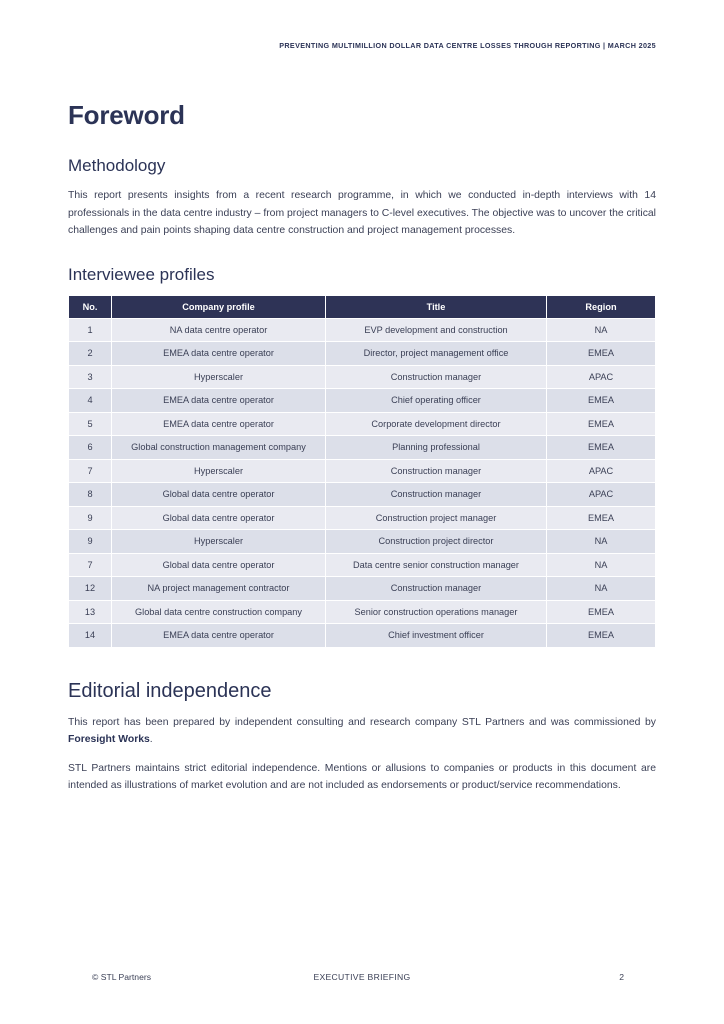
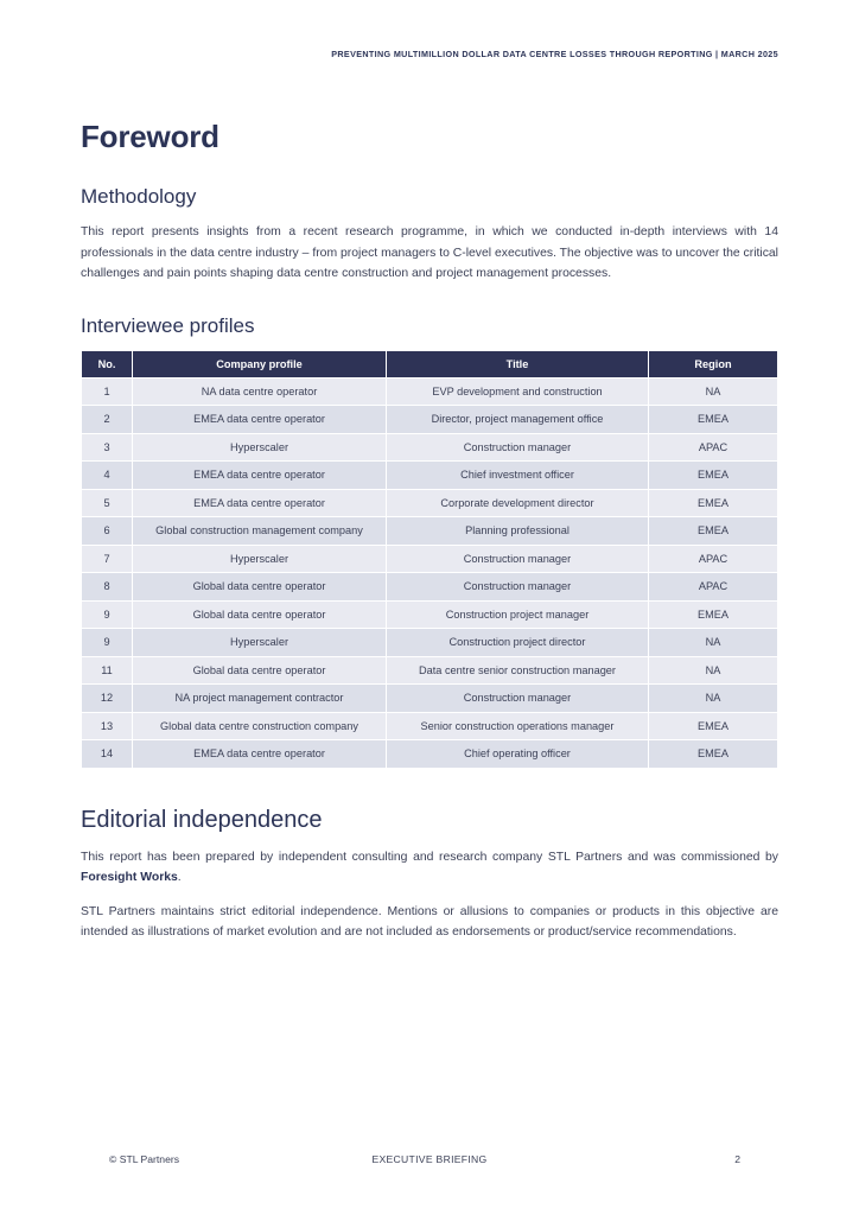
  PREVENTING MULTIMILLION DOLLAR DATA CENTRE LOSSES THROUGH REPORTING | MARCH 2025
  Foreword
  Methodology
  This report presents insights from a recent research programme, in which we conducted in-depth interviews with 14 professionals in the data centre industry – from project managers to C-level executives. The objective was to uncover the critical challenges and pain points shaping data centre construction and project management processes.
  Interviewee profiles
  No.	Company profile	Title	Region
  1	NA data centre operator	EVP development and construction	NA
  2	EMEA data centre operator	Director, project management office	EMEA
  3	Hyperscaler	Construction manager	APAC
- 4	EMEA data centre operator	Chief operating officer	EMEA
+ 4	EMEA data centre operator	Chief investment officer	EMEA
  5	EMEA data centre operator	Corporate development director	EMEA
  6	Global construction management company	Planning professional	EMEA
  7	Hyperscaler	Construction manager	APAC
  8	Global data centre operator	Construction manager	APAC
  9	Global data centre operator	Construction project manager	EMEA
  9	Hyperscaler	Construction project director	NA
- 7	Global data centre operator	Data centre senior construction manager	NA
+ 11	Global data centre operator	Data centre senior construction manager	NA
  12	NA project management contractor	Construction manager	NA
  13	Global data centre construction company	Senior construction operations manager	EMEA
- 14	EMEA data centre operator	Chief investment officer	EMEA
+ 14	EMEA data centre operator	Chief operating officer	EMEA
  Editorial independence
  This report has been prepared by independent consulting and research company STL Partners and was commissioned by Foresight Works.
- STL Partners maintains strict editorial independence. Mentions or allusions to companies or products in this document are intended as illustrations of market evolution and are not included as endorsements or product/service recommendations.
+ STL Partners maintains strict editorial independence. Mentions or allusions to companies or products in this objective are intended as illustrations of market evolution and are not included as endorsements or product/service recommendations.
  © STL Partners
  EXECUTIVE BRIEFING
  2
